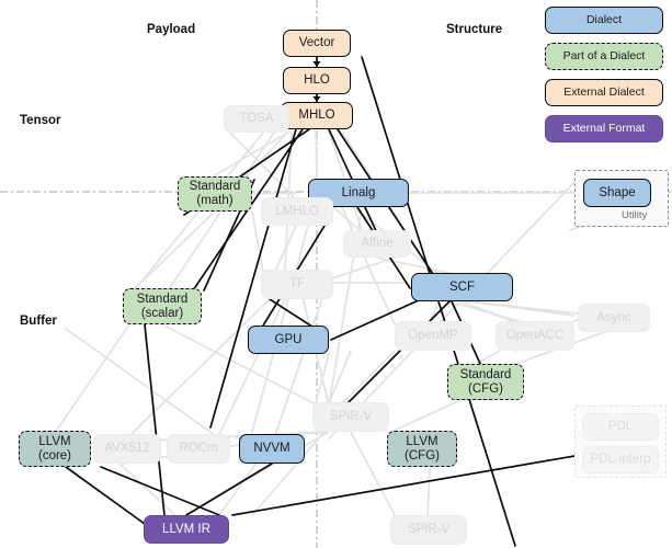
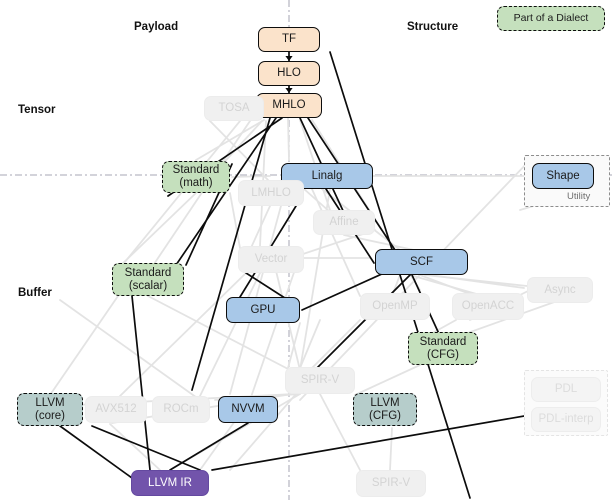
  Payload
  Structure
  Tensor
  Buffer
  Utility
- Vector
+ TF
  HLO
  MHLO
  TOSA
  Standard
  (math)
  Linalg
  Shape
  LMHLO
  Affine
- TF
+ Vector
  SCF
  Standard
  (scalar)
  Async
  GPU
  OpenMP
  OpenACC
  Standard
  (CFG)
  SPIR-V
  LLVM
  (core)
  AVX512
  ROCm
  NVVM
  LLVM
  (CFG)
  PDL
  PDL-interp
  LLVM IR
  SPIR-V
- Dialect
  Part of a Dialect
- External Dialect
- External Format
